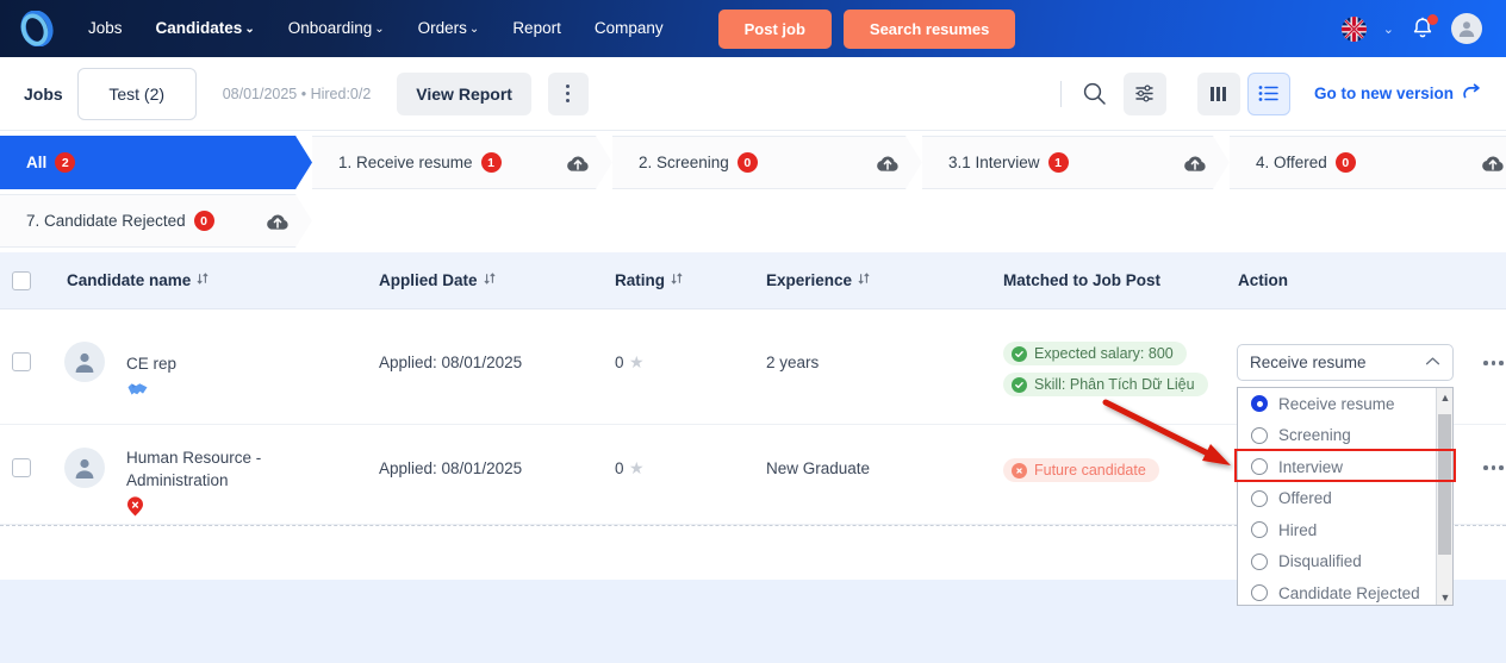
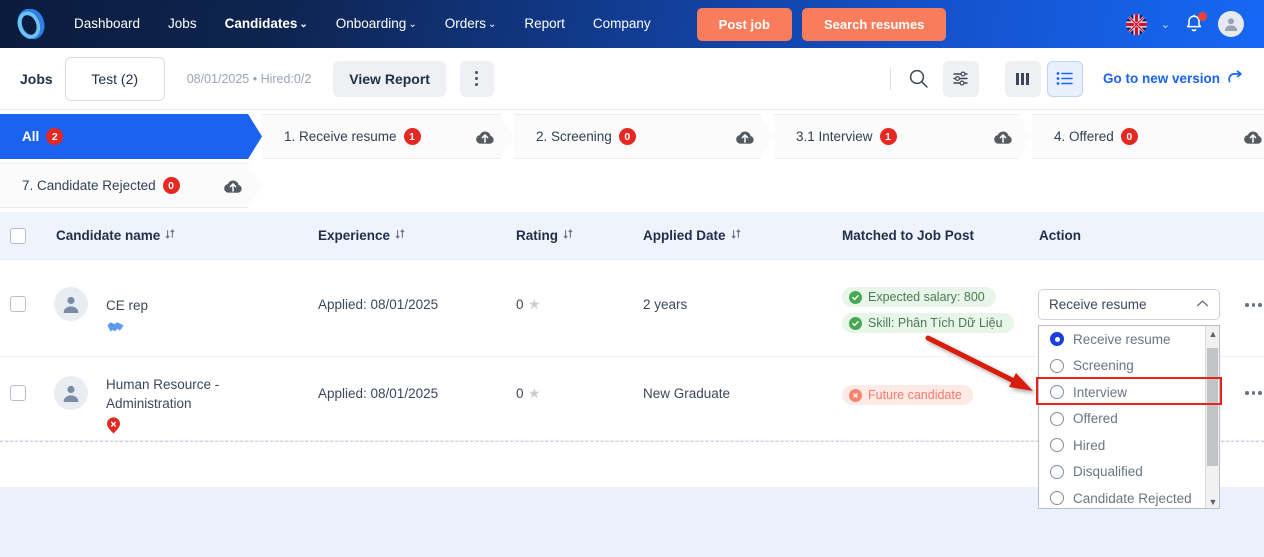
+ Dashboard
  Jobs
  Candidates
  ⌄
  Onboarding
  ⌄
  Orders
  ⌄
  Report
  Company
  Post job
  Search resumes
  ⌄
  Jobs
  Test (2)
  08/01/2025 • Hired:0/2
  View Report
  Go to new version
  All
  2
  1. Receive resume
  1
  2. Screening
  0
  3.1 Interview
  1
  4. Offered
  0
  7. Candidate Rejected
  0
  Candidate name
- Applied Date
+ Experience
  Rating
- Experience
+ Applied Date
  Matched to Job Post
  Action
  CE rep
  Applied: 08/01/2025
  0
  ★
  2 years
  Expected salary: 800
  Skill: Phân Tích Dữ Liệu
  Human Resource - Administration
  Applied: 08/01/2025
  0
  ★
  New Graduate
  Future candidate
  Receive resume
  Receive resume
  Screening
  Interview
  Offered
  Hired
  Disqualified
  Candidate Rejected
  ▲
  ▼
